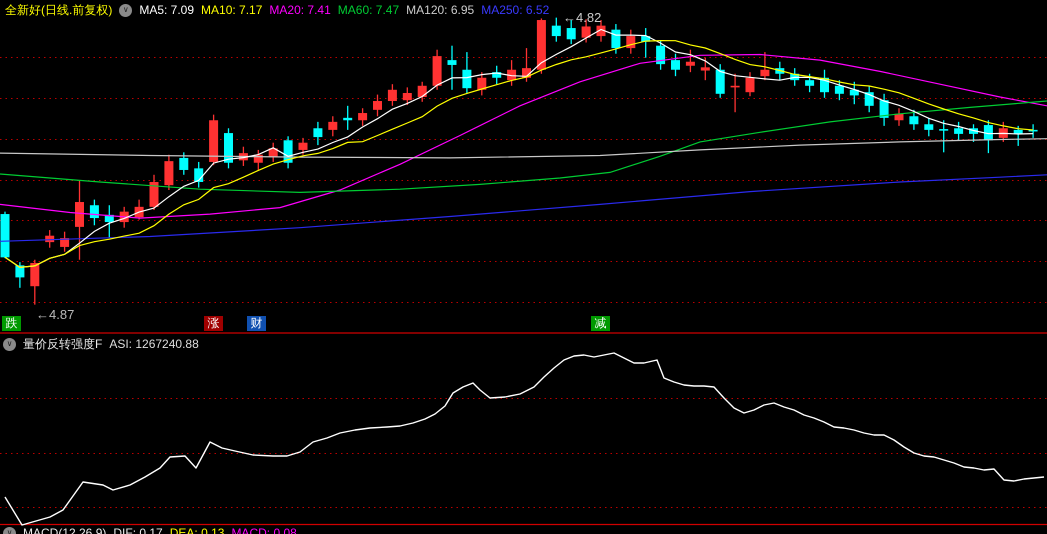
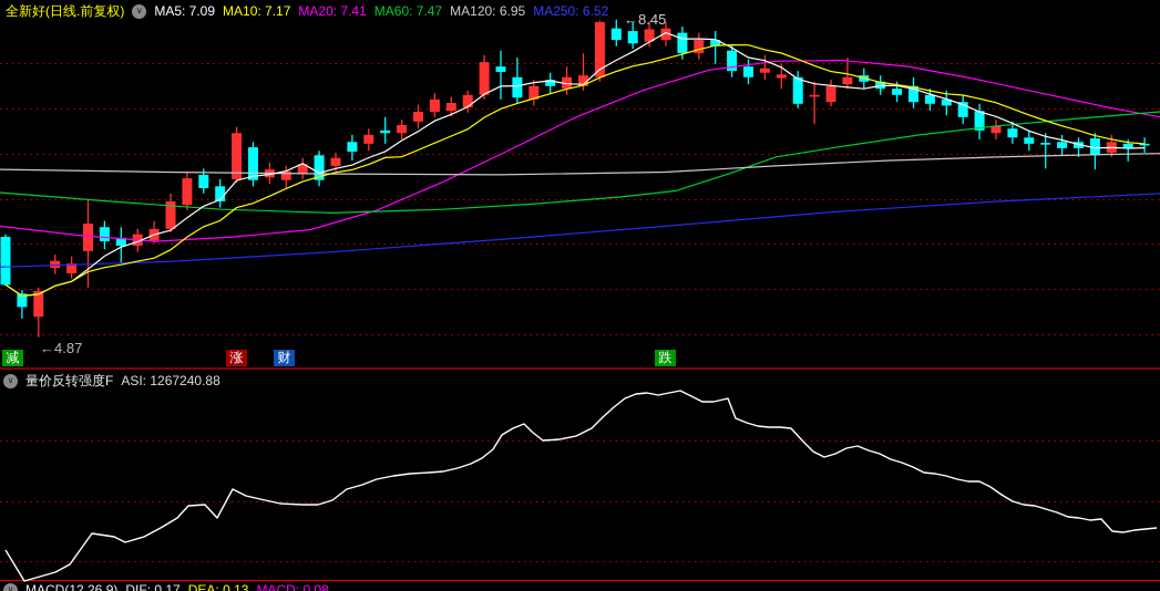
- ←4.82
+ ←8.45
  ←4.87
  全新好(日线.前复权)
  ∨
  MA5: 7.09
  MA10: 7.17
  MA20: 7.41
  MA60: 7.47
  MA120: 6.95
  MA250: 6.52
- 跌
+ 减
  涨
  财
- 减
+ 跌
  ∨
  量价反转强度F
  ASI: 1267240.88
  ∨
  MACD(12,26,9)
  DIF: 0.17
  DEA: 0.13
  MACD: 0.08
